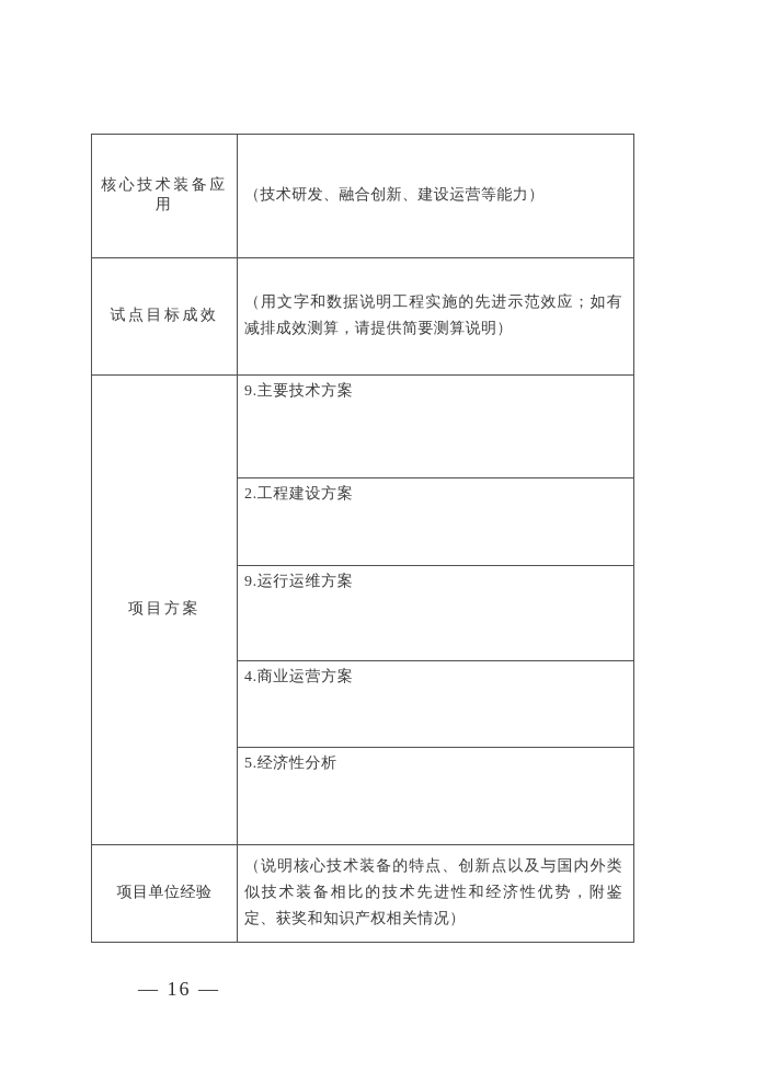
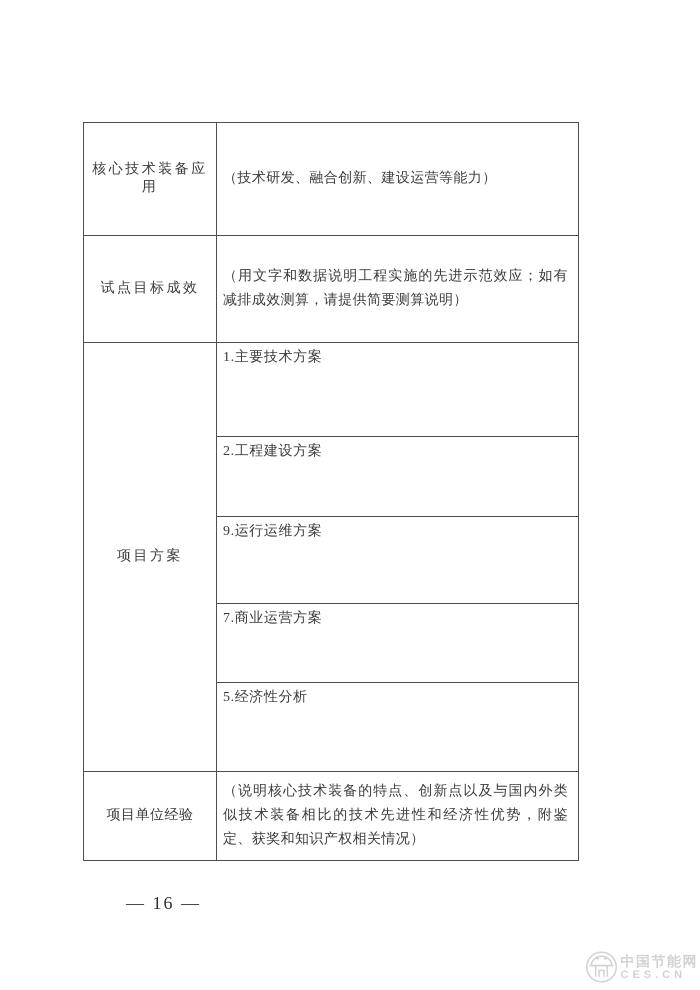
  核心技术装备应用	（技术研发、融合创新、建设运营等能力）
  试点目标成效	（用文字和数据说明工程实施的先进示范效应；如有减排成效测算，请提供简要测算说明）
- 项目方案	9.主要技术方案
+ 项目方案	1.主要技术方案
  2.工程建设方案
  9.运行运维方案
- 4.商业运营方案
+ 7.商业运营方案
  5.经济性分析
  项目单位经验	（说明核心技术装备的特点、创新点以及与国内外类似技术装备相比的技术先进性和经济性优势，附鉴定、获奖和知识产权相关情况）
  — 16 —
+ 中国节能网
+ CES.CN
